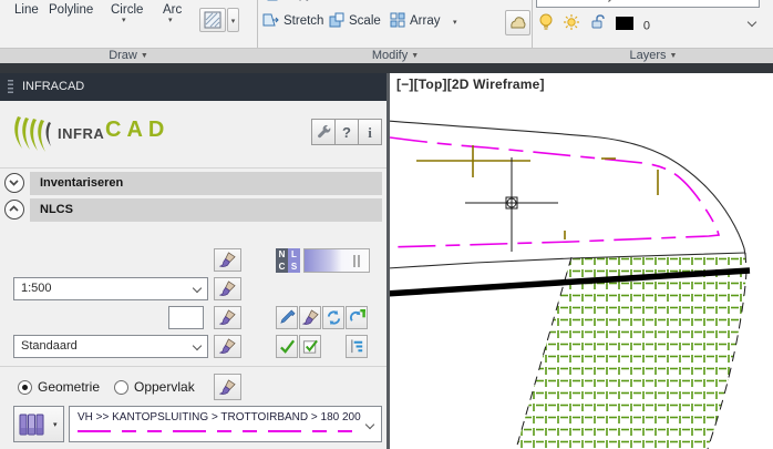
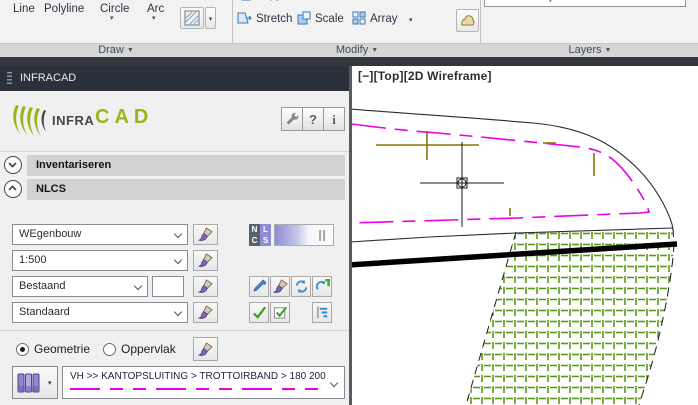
  Line
  Polyline
  Circle
  Arc
  Stretch
  Scale
  Array
- 0
  Draw
  Modify
  Layers
  INFRACAD
  INFRA
  CAD
  ?
  i
  Inventariseren
  NLCS
+ WEgenbouw
  1:500
+ Bestaand
  Standaard
  N
  L
  C
  S
  Geometrie
  Oppervlak
  VH >> KANTOPSLUITING > TROTTOIRBAND > 180 200
  [−][Top][2D Wireframe]
